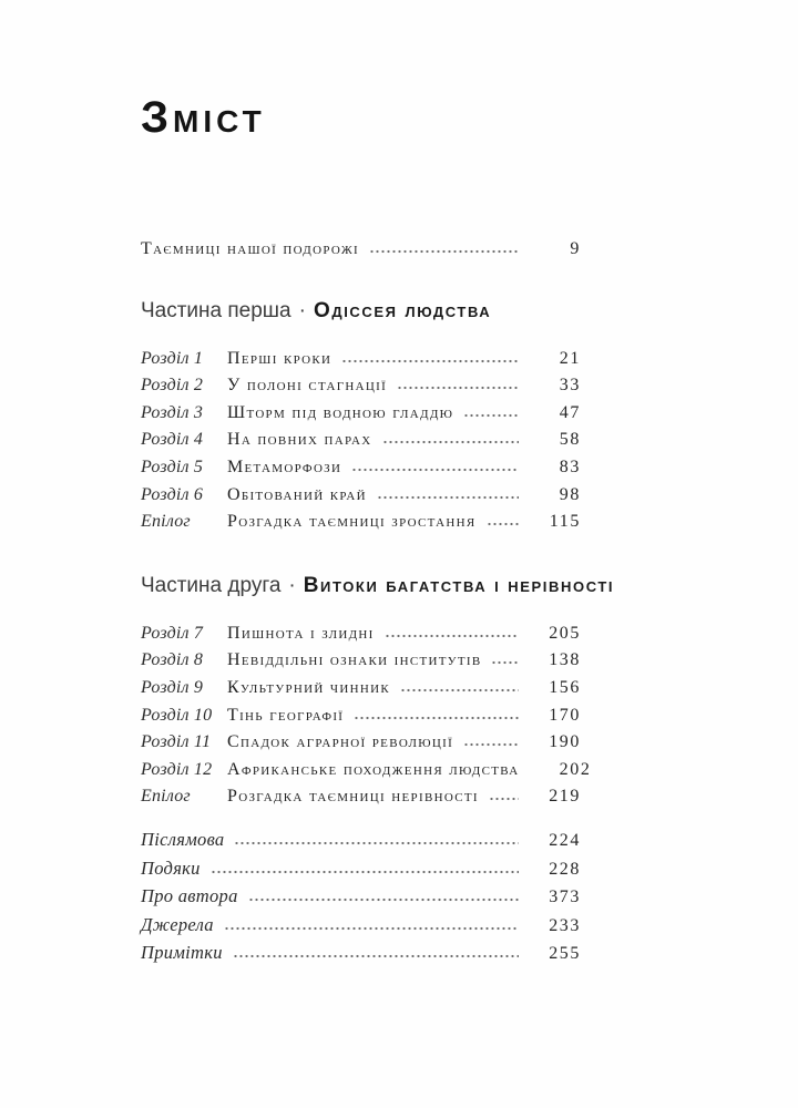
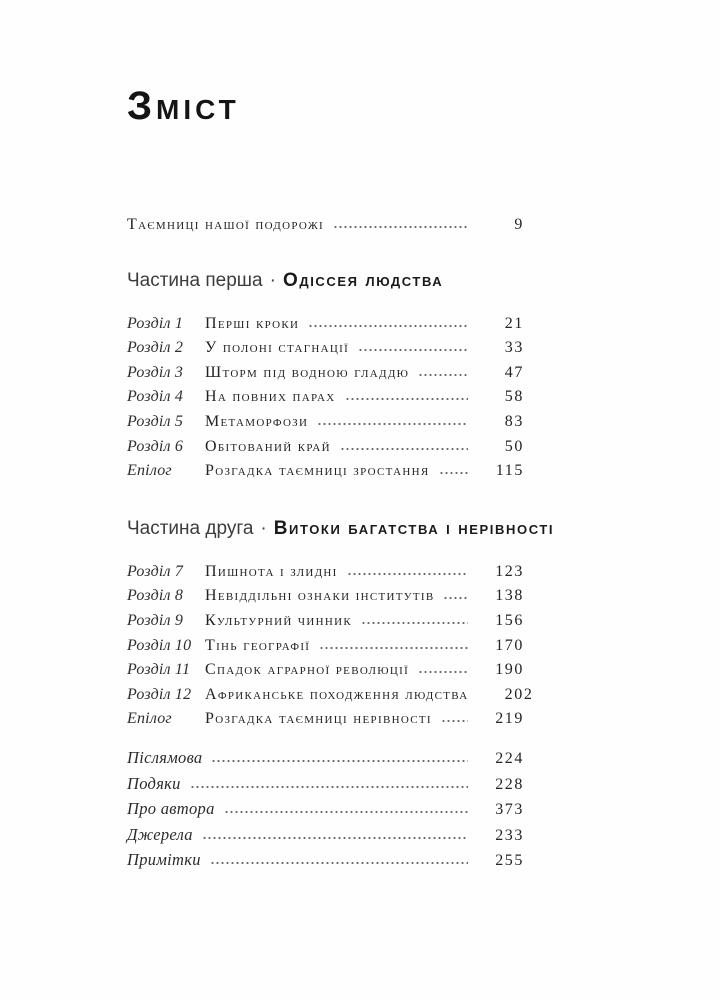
  Зміст
  Таємниці нашої подорожі
  9
  Частина перша · Одіссея людства
  Розділ 1
  Перші кроки
  21
  Розділ 2
  У полоні стагнації
  33
  Розділ 3
  Шторм під водною гладдю
  47
  Розділ 4
  На повних парах
  58
  Розділ 5
  Метаморфози
  83
  Розділ 6
  Обітований край
- 98
+ 50
  Епілог
  Розгадка таємниці зростання
  115
  Частина друга · Витоки багатства і нерівності
  Розділ 7
  Пишнота і злидні
- 205
+ 123
  Розділ 8
  Невіддільні ознаки інститутів
  138
  Розділ 9
  Культурний чинник
  156
  Розділ 10
  Тінь географії
  170
  Розділ 11
  Спадок аграрної революції
  190
  Розділ 12
  Африканське походження людства
  202
  Епілог
  Розгадка таємниці нерівності
  219
  Післямова
  224
  Подяки
  228
  Про автора
  373
  Джерела
  233
  Примітки
  255
